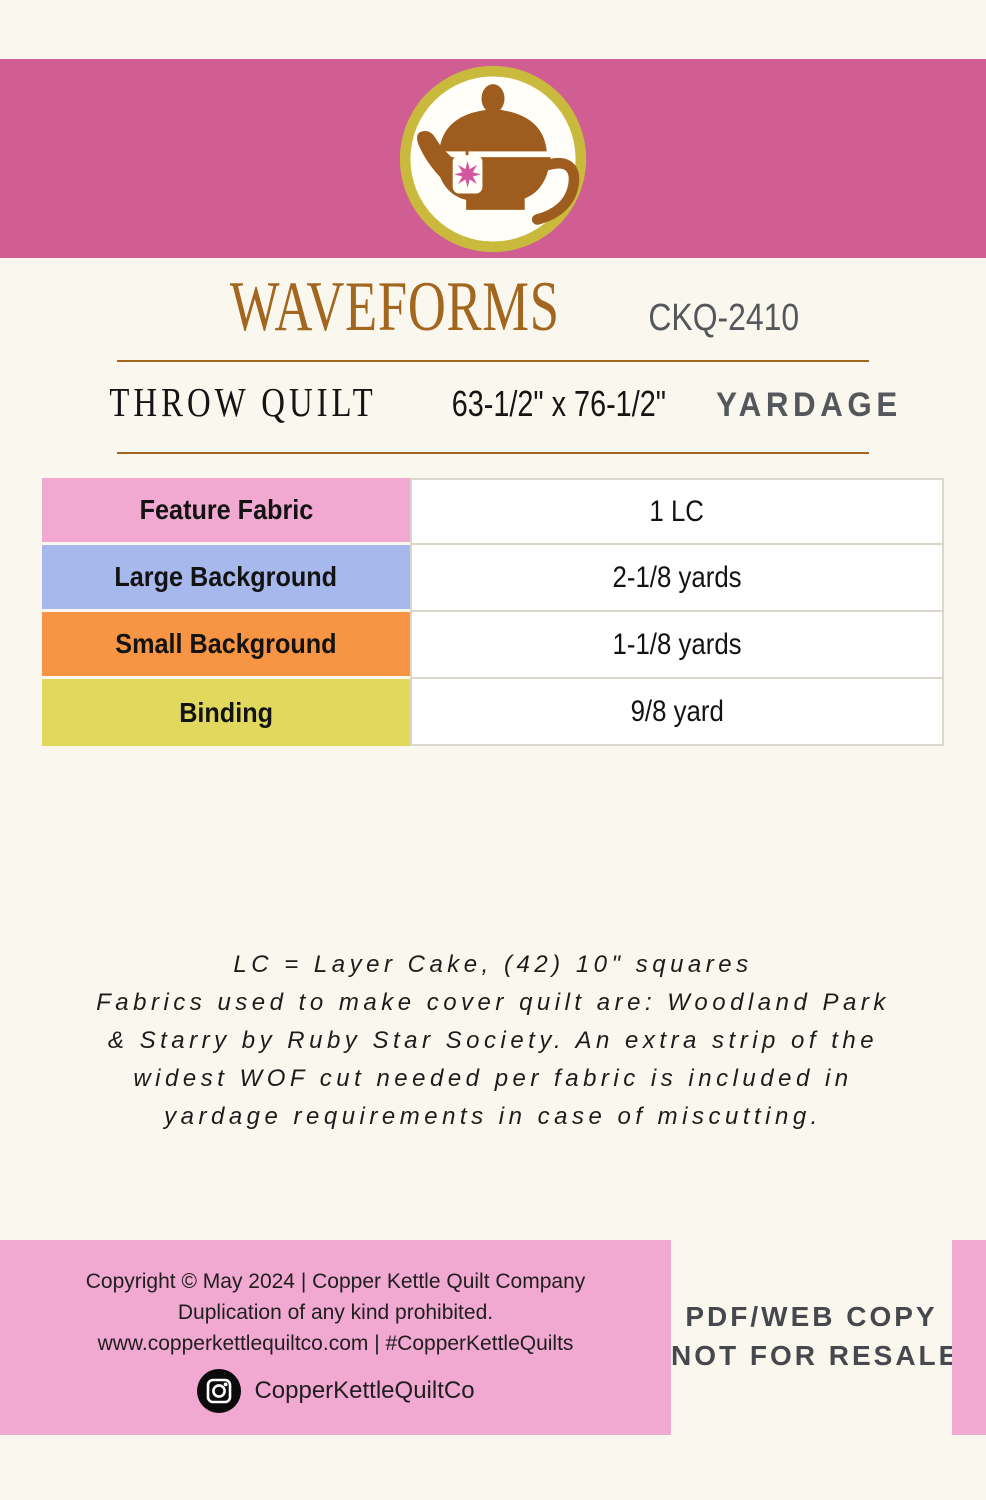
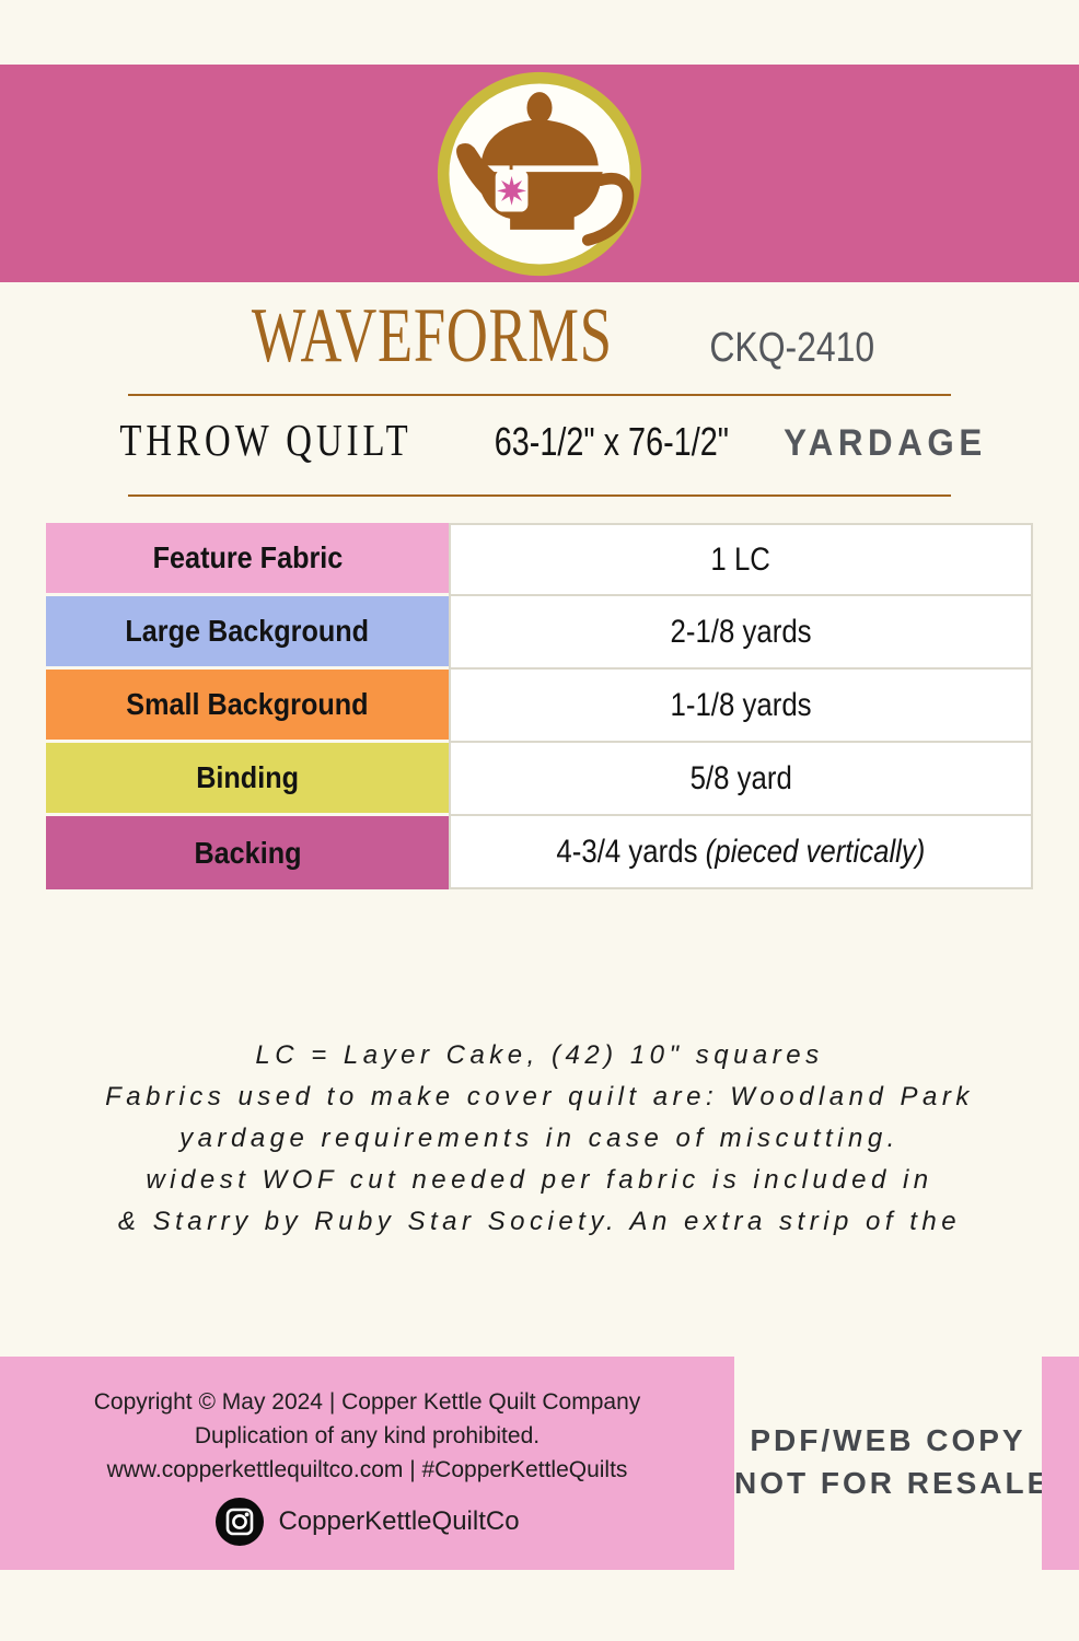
  WAVEFORMS
  CKQ-2410
  THROW QUILT
  63-1/2" x 76-1/2"
  YARDAGE
  Feature Fabric
  1 LC
  Large Background
  2-1/8 yards
  Small Background
  1-1/8 yards
  Binding
- 9/8 yard
+ 5/8 yard
+ Backing
+ 4-3/4 yards (pieced vertically)
  LC = Layer Cake, (42) 10" squares
  Fabrics used to make cover quilt are: Woodland Park
- & Starry by Ruby Star Society. An extra strip of the
+ yardage requirements in case of miscutting.
  widest WOF cut needed per fabric is included in
- yardage requirements in case of miscutting.
+ & Starry by Ruby Star Society. An extra strip of the
  Copyright © May 2024 | Copper Kettle Quilt Company
  Duplication of any kind prohibited.
  www.copperkettlequiltco.com | #CopperKettleQuilts
  CopperKettleQuiltCo
  PDF/WEB COPY
  NOT FOR RESALE
